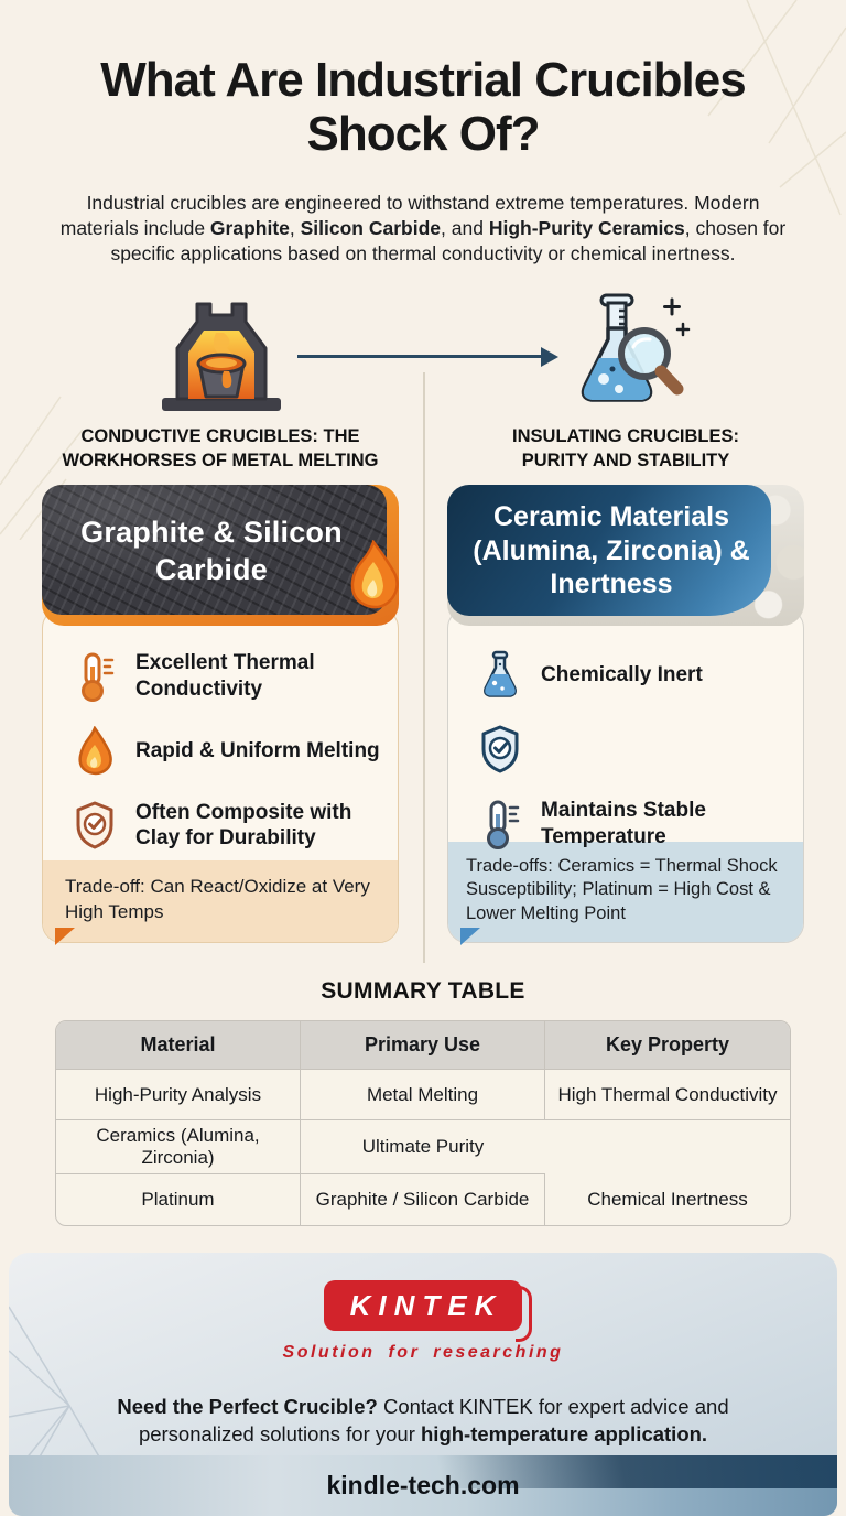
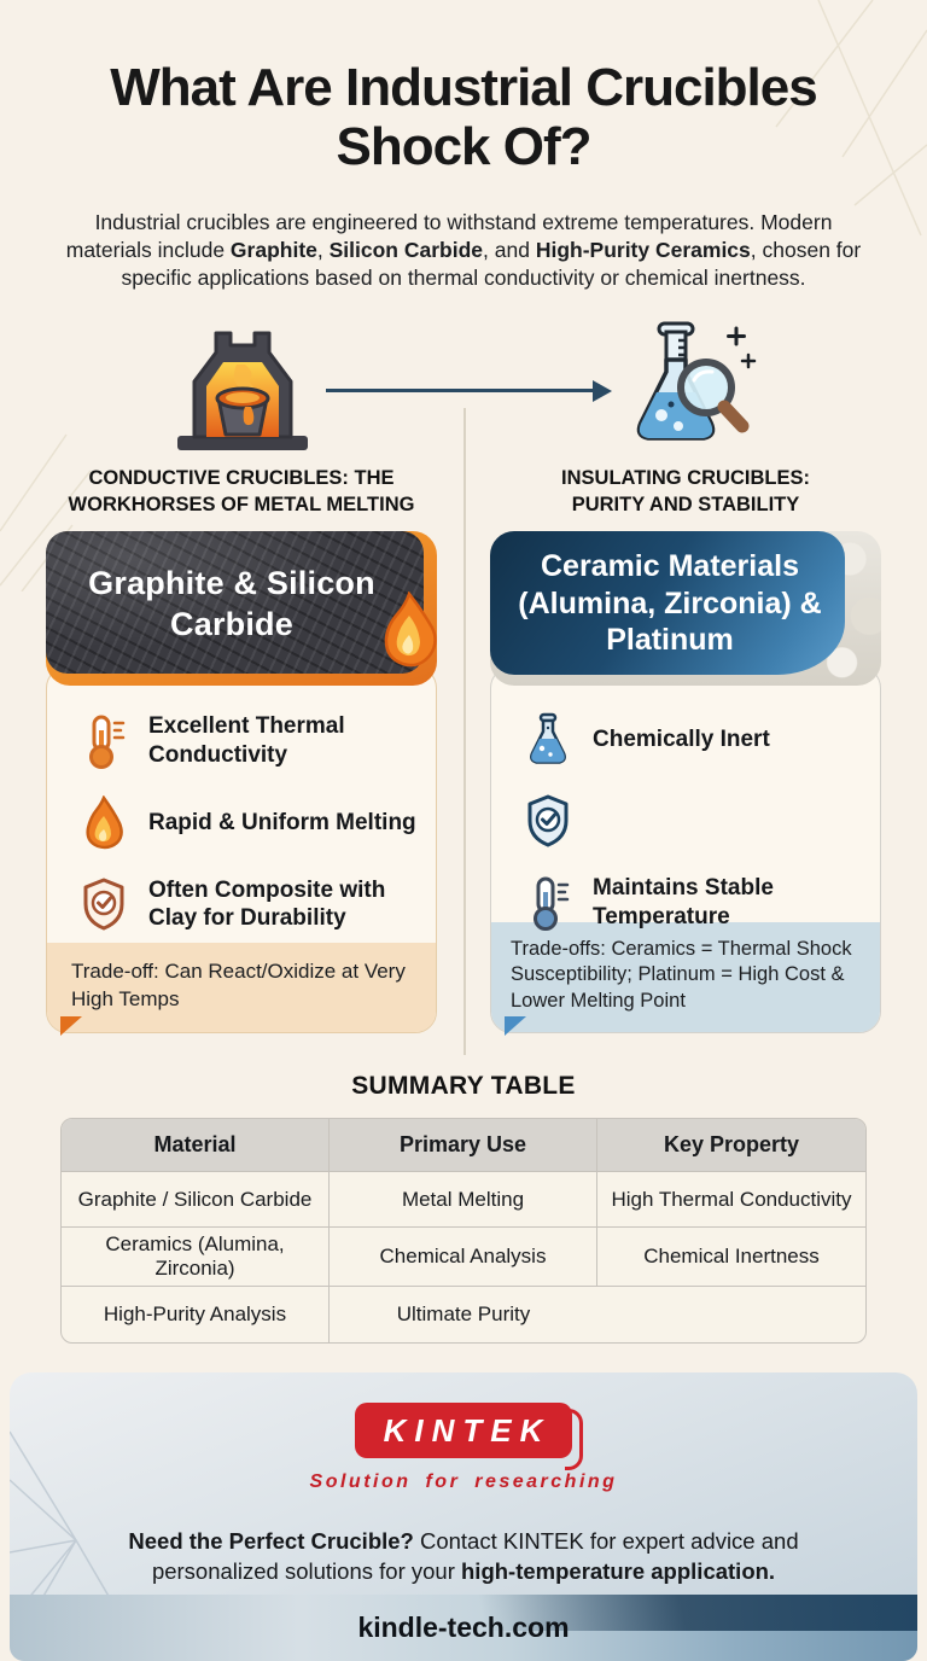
  What Are Industrial Crucibles Shock Of?
  Industrial crucibles are engineered to withstand extreme temperatures. Modern materials include Graphite, Silicon Carbide, and High-Purity Ceramics, chosen for specific applications based on thermal conductivity or chemical inertness.
  CONDUCTIVE CRUCIBLES: THE WORKHORSES OF METAL MELTING
  INSULATING CRUCIBLES: PURITY AND STABILITY
  Trade-off: Can React/Oxidize at Very High Temps
  Graphite & Silicon Carbide
  Excellent Thermal Conductivity
  Rapid & Uniform Melting
  Often Composite with Clay for Durability
  Trade-offs: Ceramics = Thermal Shock Susceptibility; Platinum = High Cost & Lower Melting Point
- Ceramic Materials (Alumina, Zirconia) & Inertness
+ Ceramic Materials (Alumina, Zirconia) & Platinum
  Chemically Inert
  Maintains Stable Temperature
  SUMMARY TABLE
  Material
  Primary Use
  Key Property
- High-Purity Analysis
+ Graphite / Silicon Carbide
  Metal Melting
  High Thermal Conductivity
  Ceramics (Alumina, Zirconia)
+ Chemical Analysis
- Ultimate Purity
+ Chemical Inertness
- Platinum
- Graphite / Silicon Carbide
+ High-Purity Analysis
- Chemical Inertness
+ Ultimate Purity
  KINTEK
  Solution for researching
  Need the Perfect Crucible? Contact KINTEK for expert advice and personalized solutions for your high-temperature application.
  kindle-tech.com
